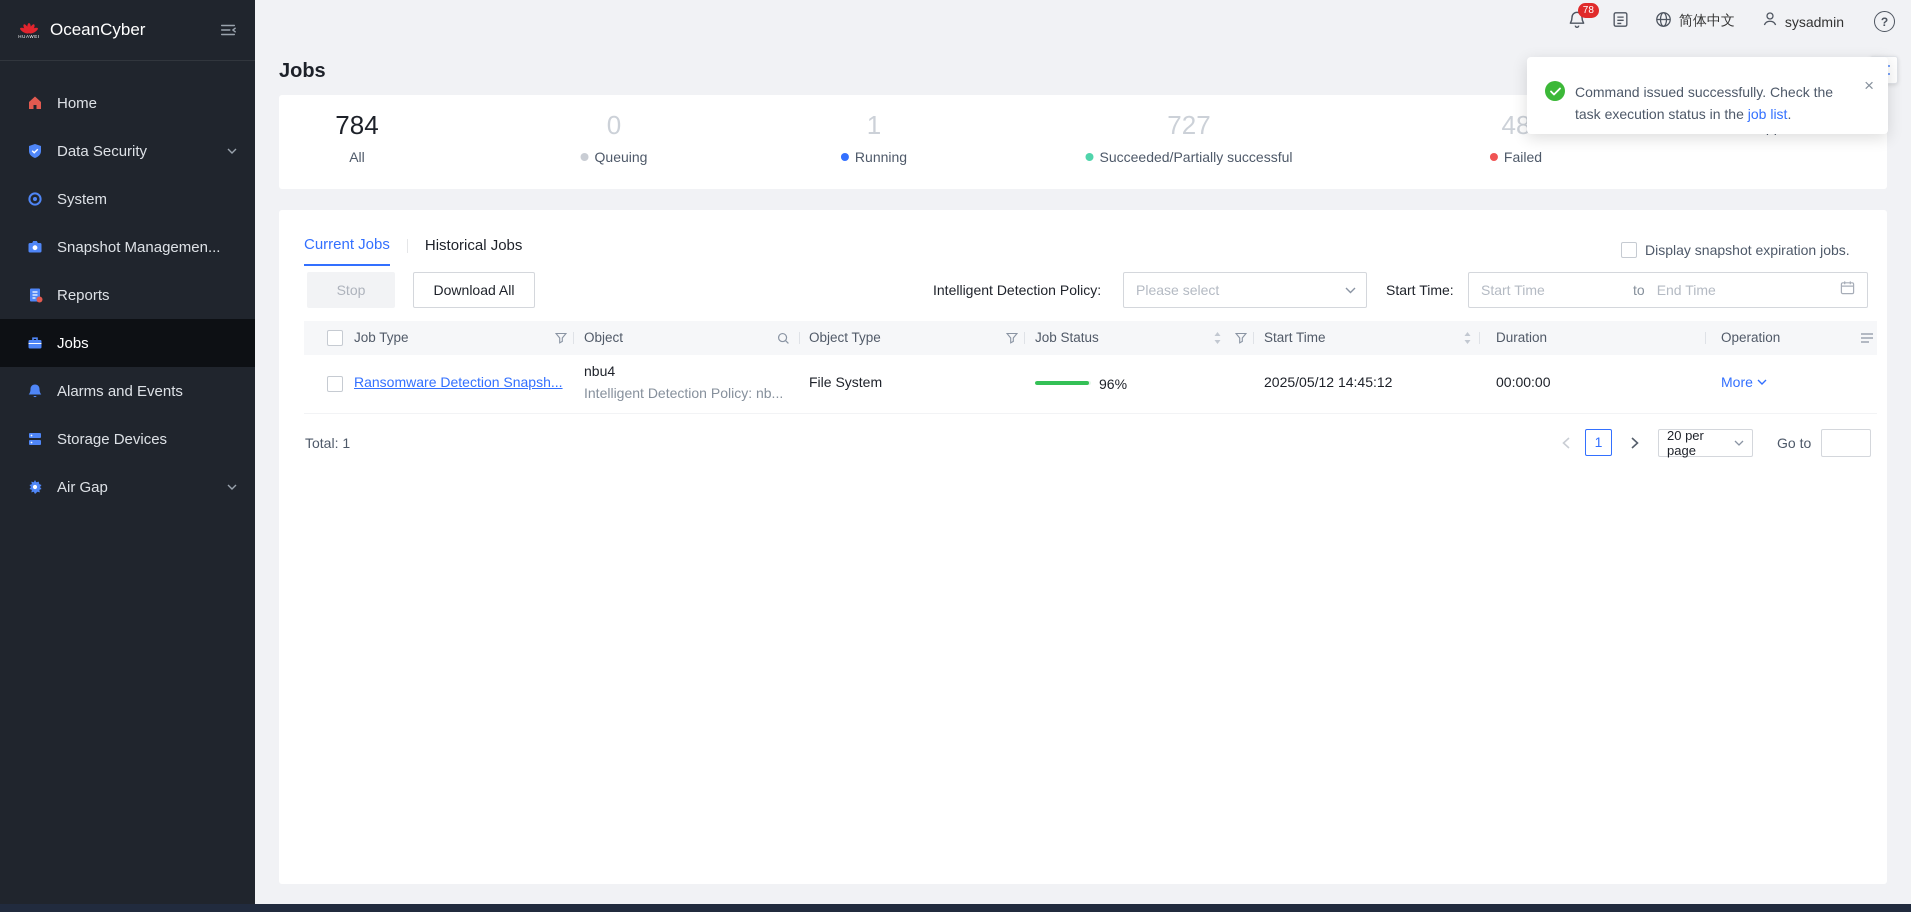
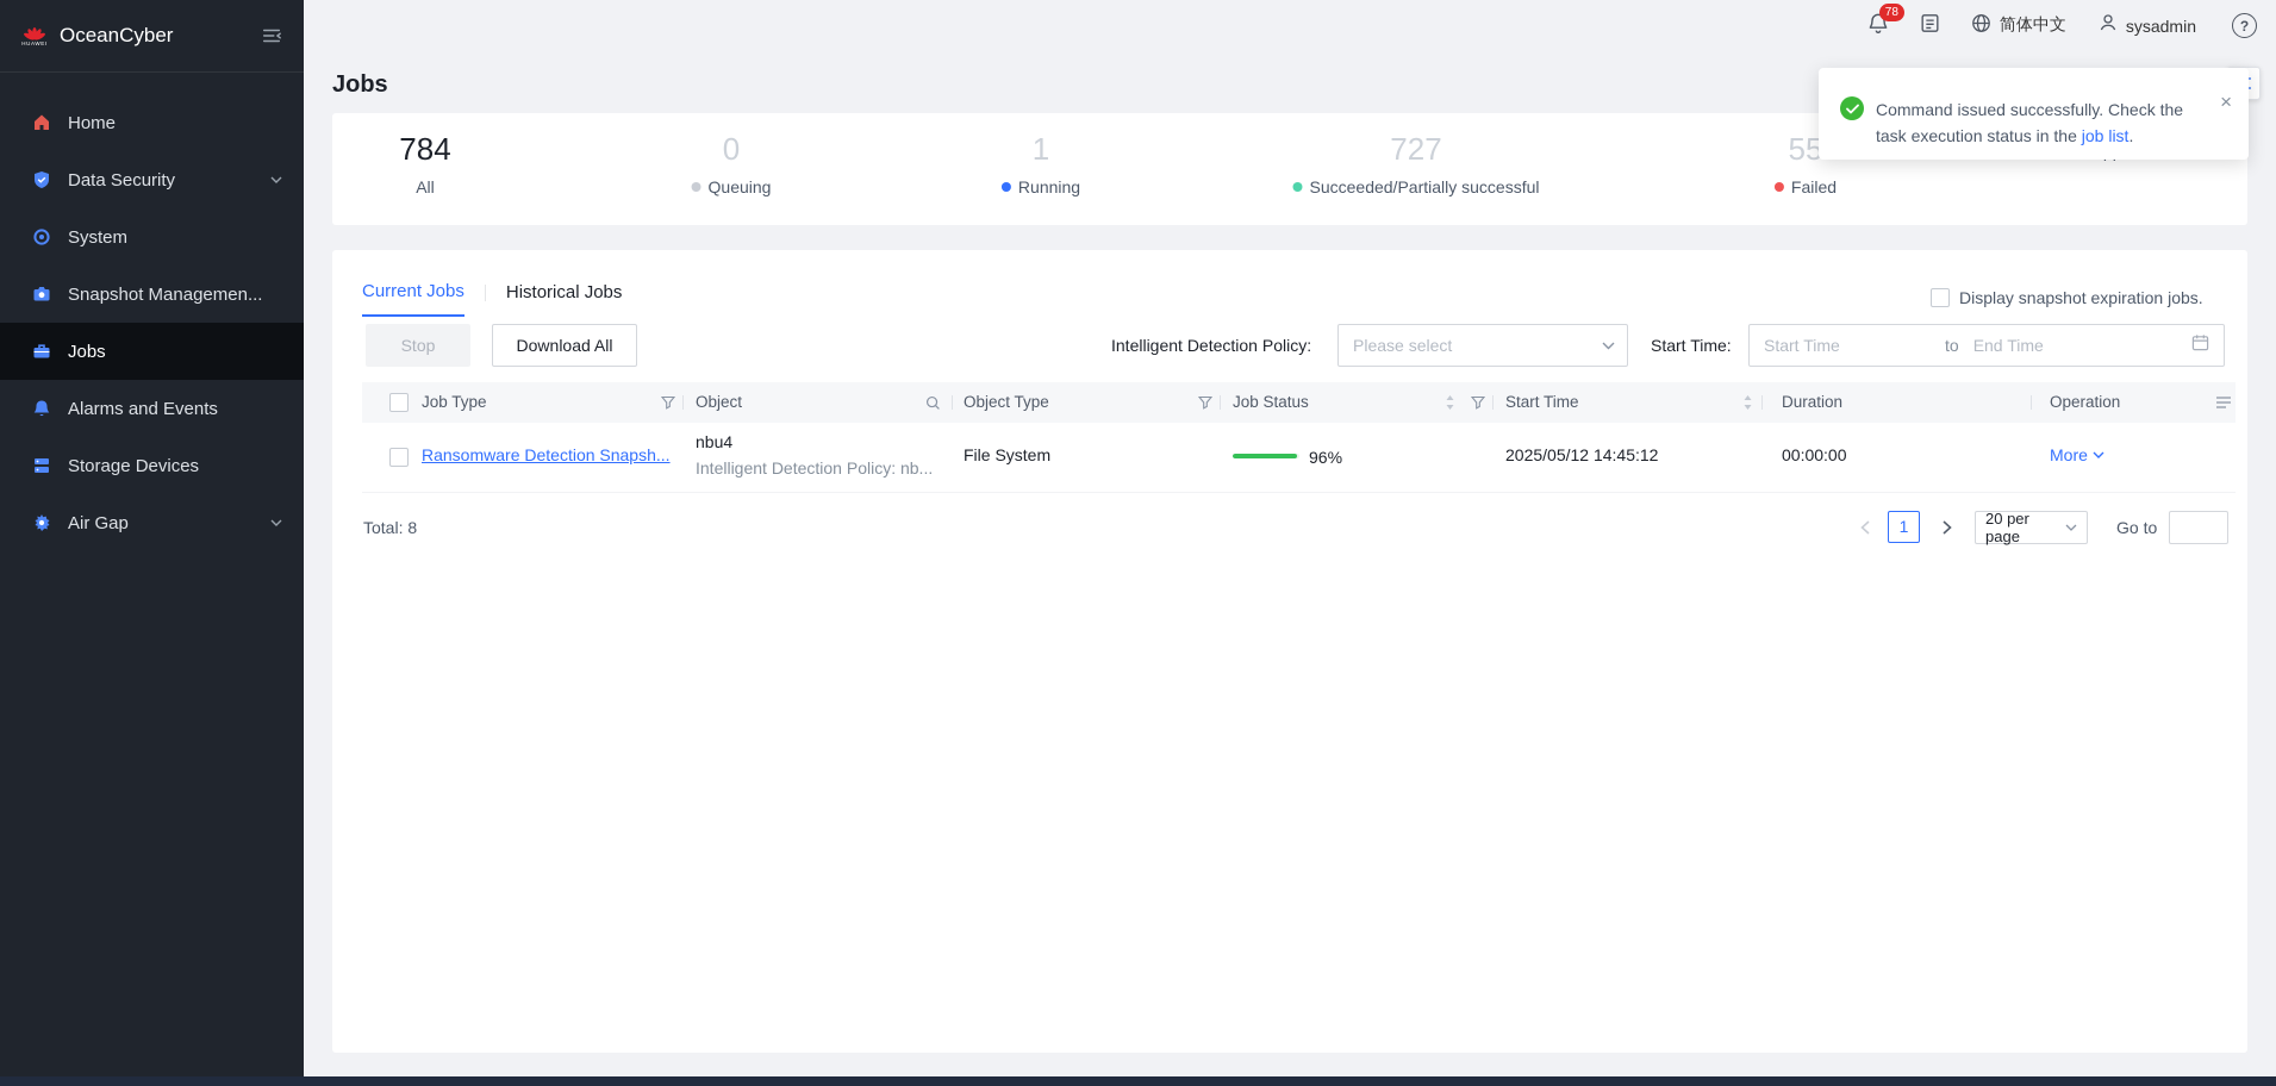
  OceanCyber
  Home
  Data Security
  System
  Snapshot Managemen...
- Reports
  Jobs
  Alarms and Events
  Storage Devices
  Air Gap
  78
  简体中文
  sysadmin
  ?
  Jobs
  784
  All
  0
  Queuing
  1
  Running
  727
  Succeeded/Partially successful
- 48
+ 55
  Failed
  Current Jobs
  Historical Jobs
  Display snapshot expiration jobs.
  Stop
  Download All
  Intelligent Detection Policy:
  Please select
  Start Time:
  Start Time
  to
  End Time
  Job Type
  Object
  Object Type
  Job Status
  Start Time
  Duration
  Operation
  Ransomware Detection Snapsh...
  nbu4
  Intelligent Detection Policy: nb...
  File System
  96%
  2025/05/12 14:45:12
  00:00:00
  More
- Total: 1
+ Total: 8
  1
  20 per page
  Go to
  Command issued successfully. Check the
  task execution status in the job list.
  ×
